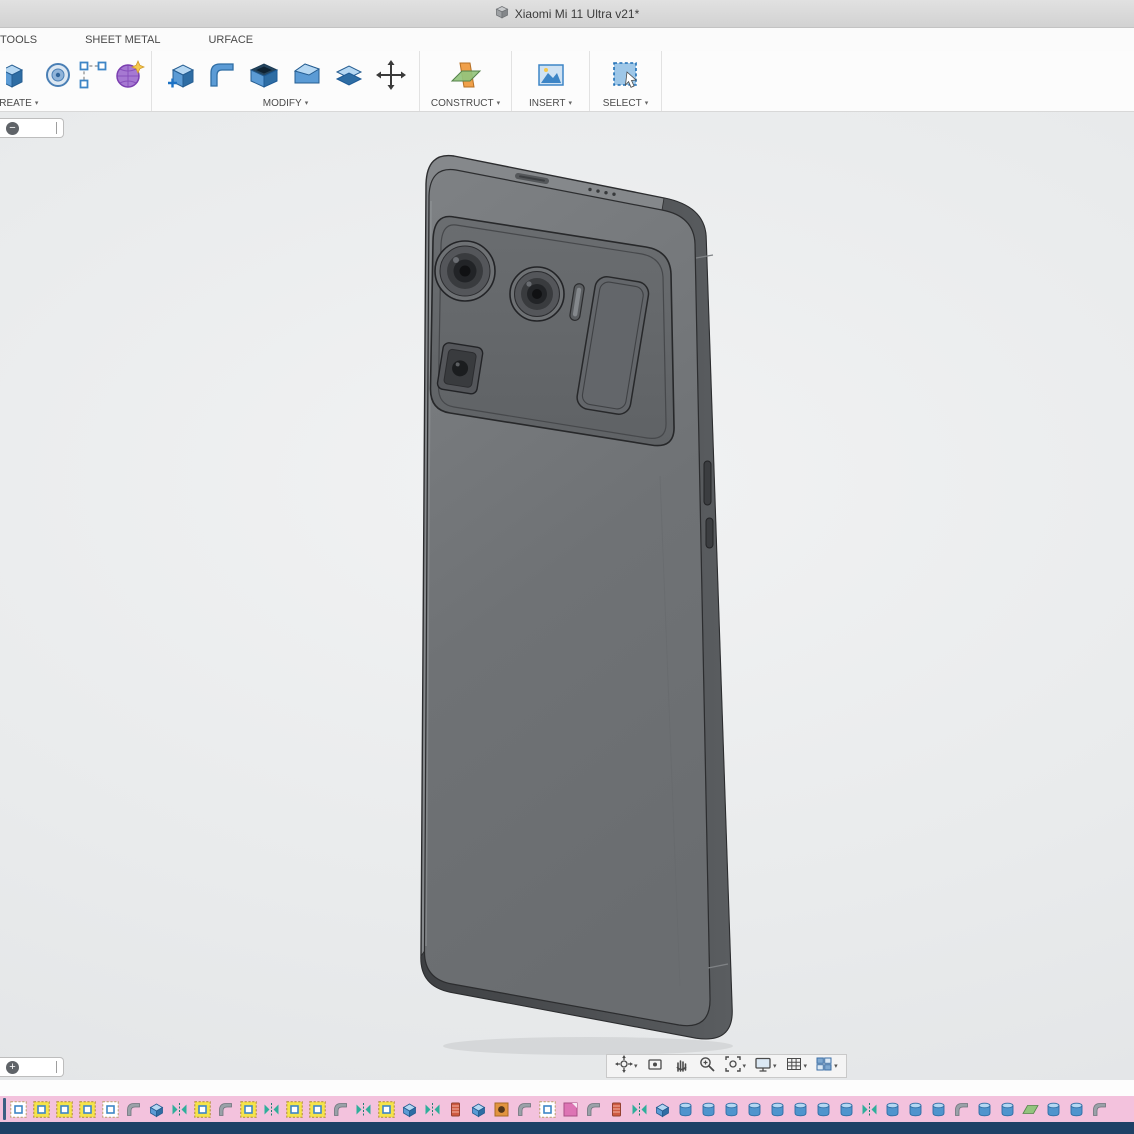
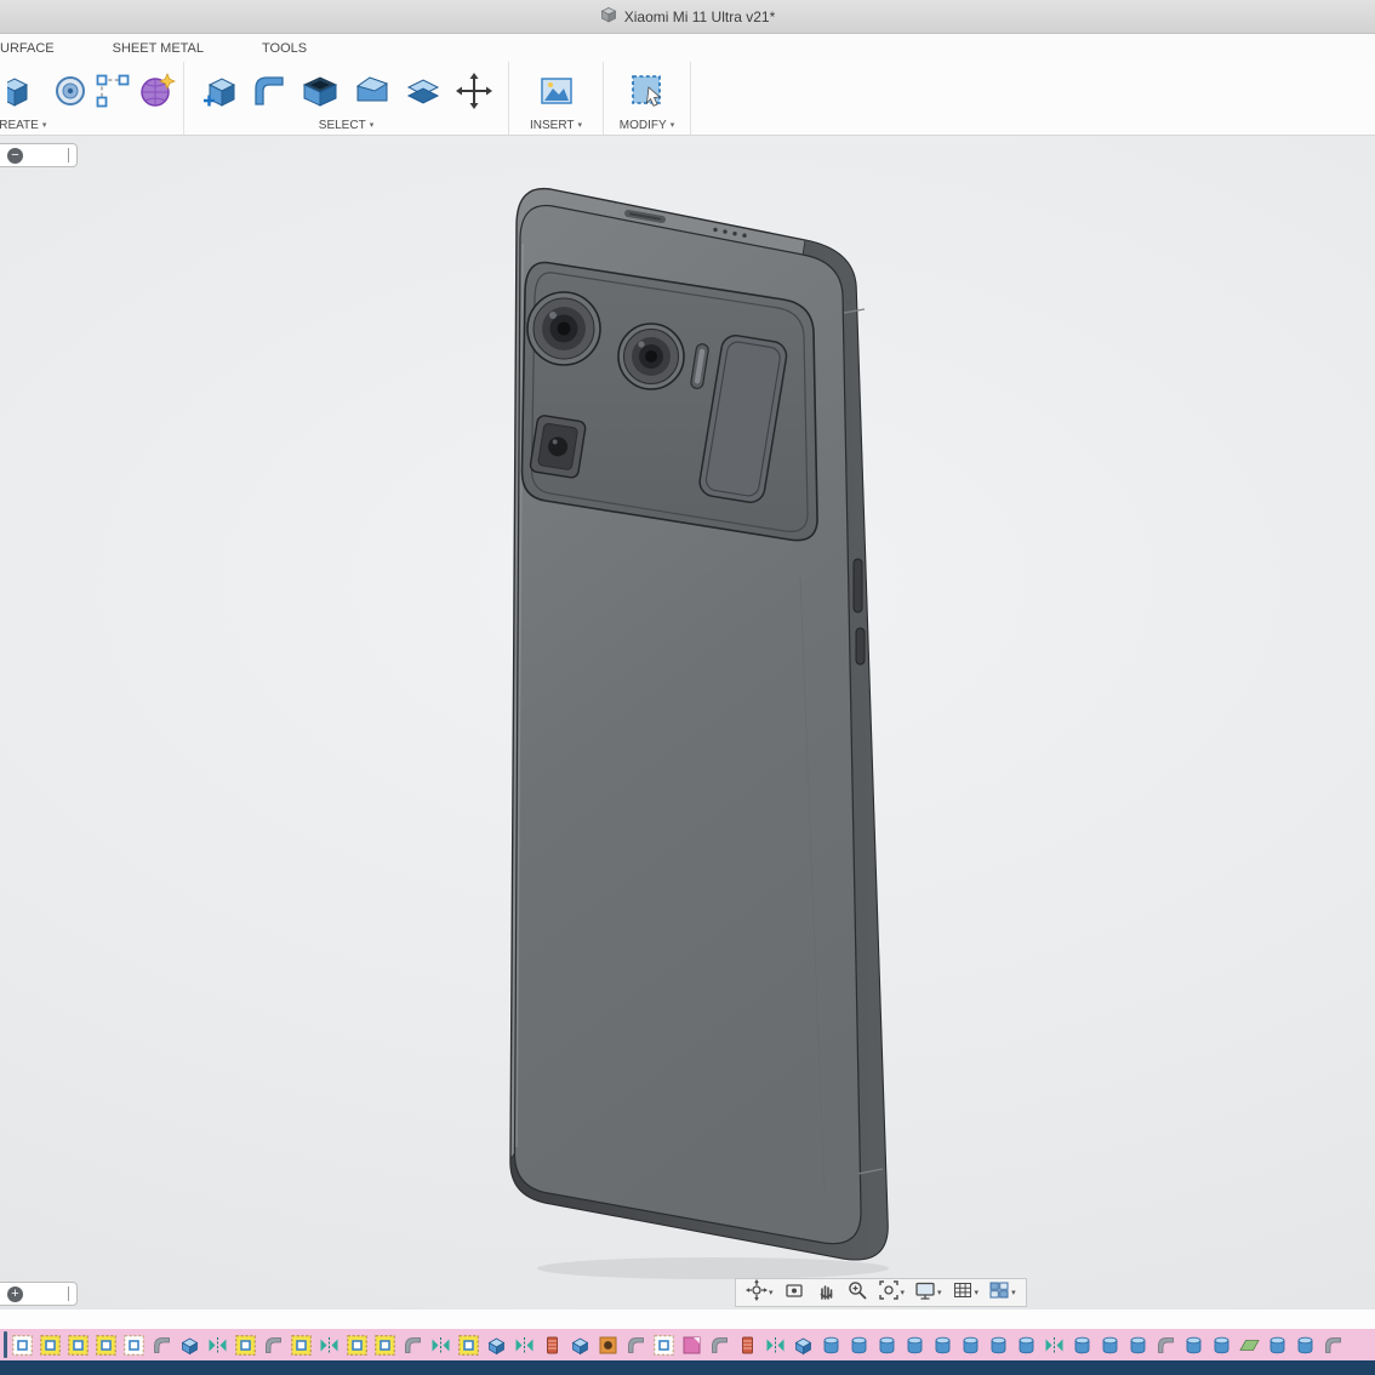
  Xiaomi Mi 11 Ultra v21*
- TOOLS
+ URFACE
  SHEET METAL
- URFACE
+ TOOLS
  REATE
- MODIFY
+ SELECT
- CONSTRUCT
  INSERT
- SELECT
+ MODIFY
  −
  +
